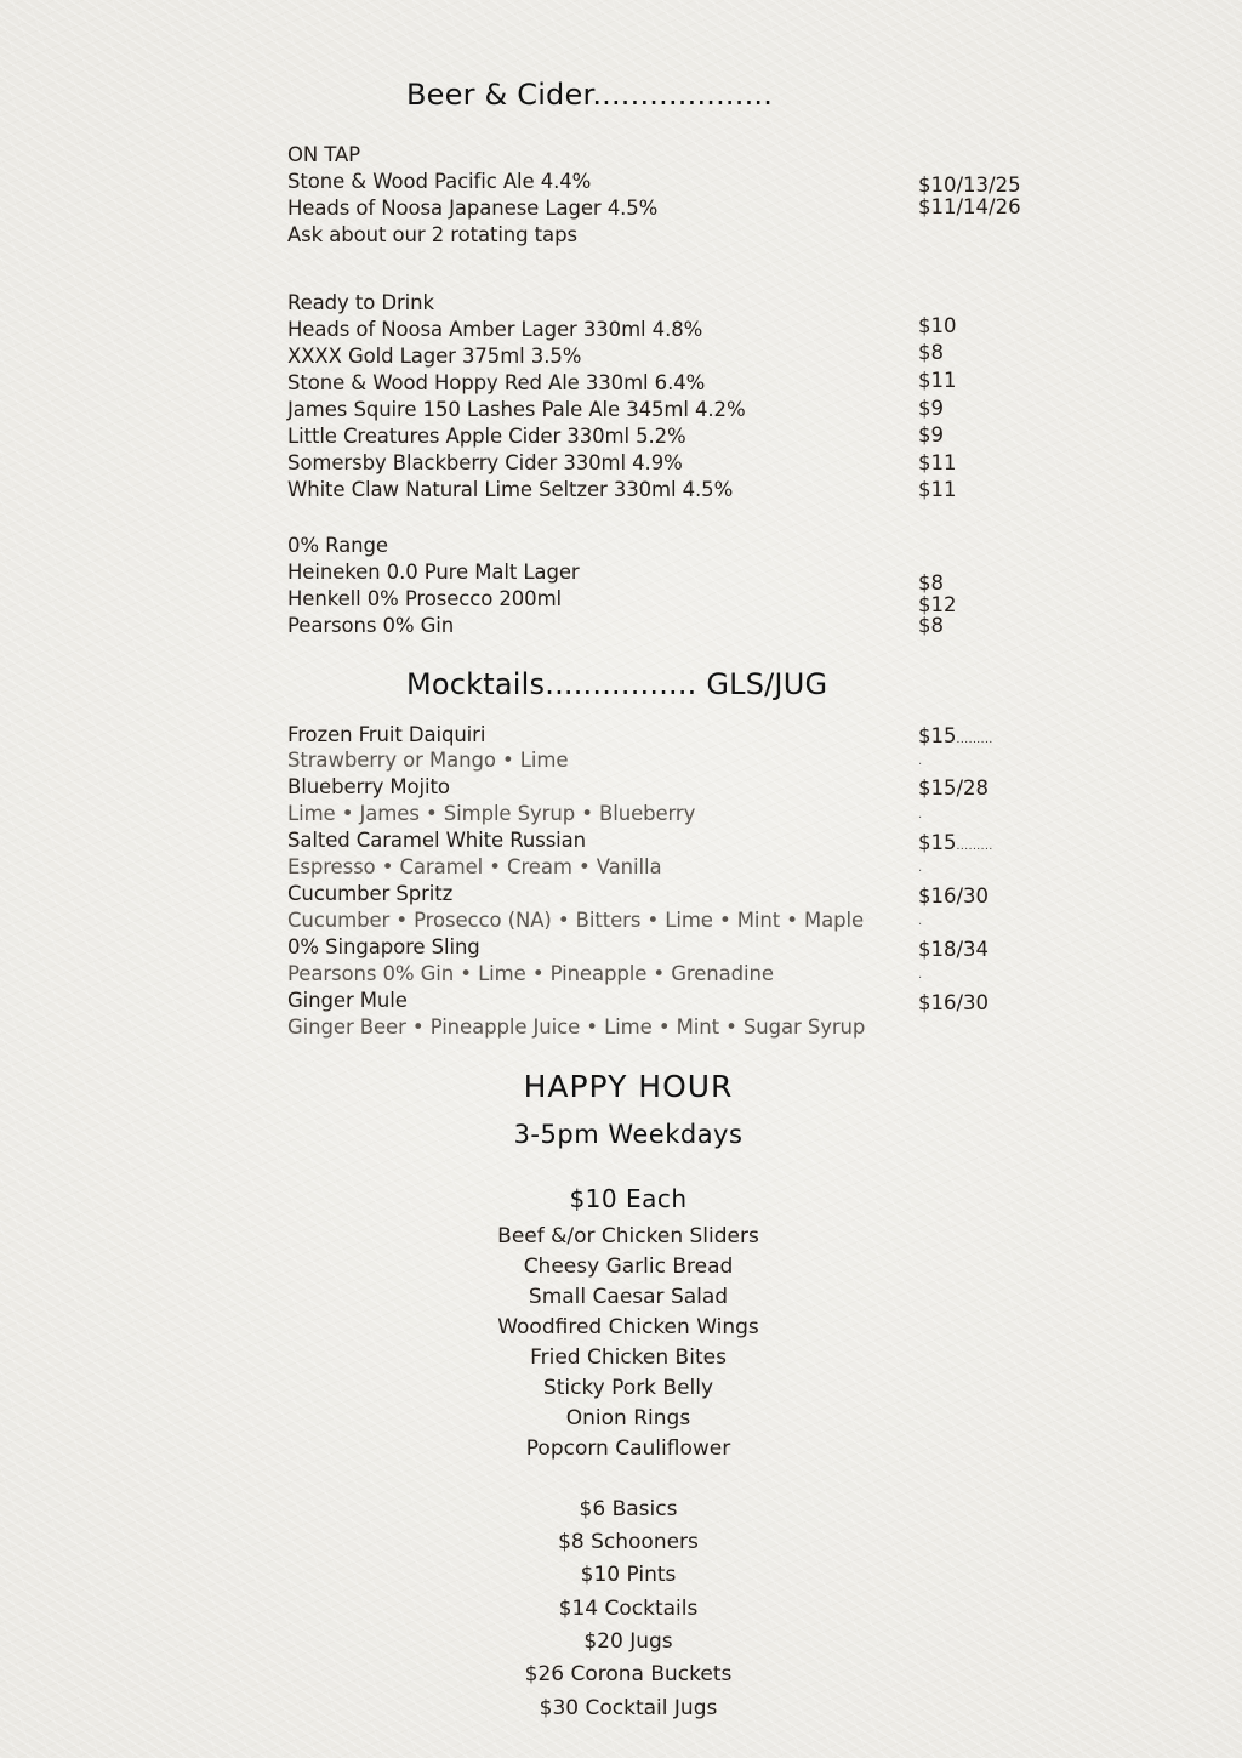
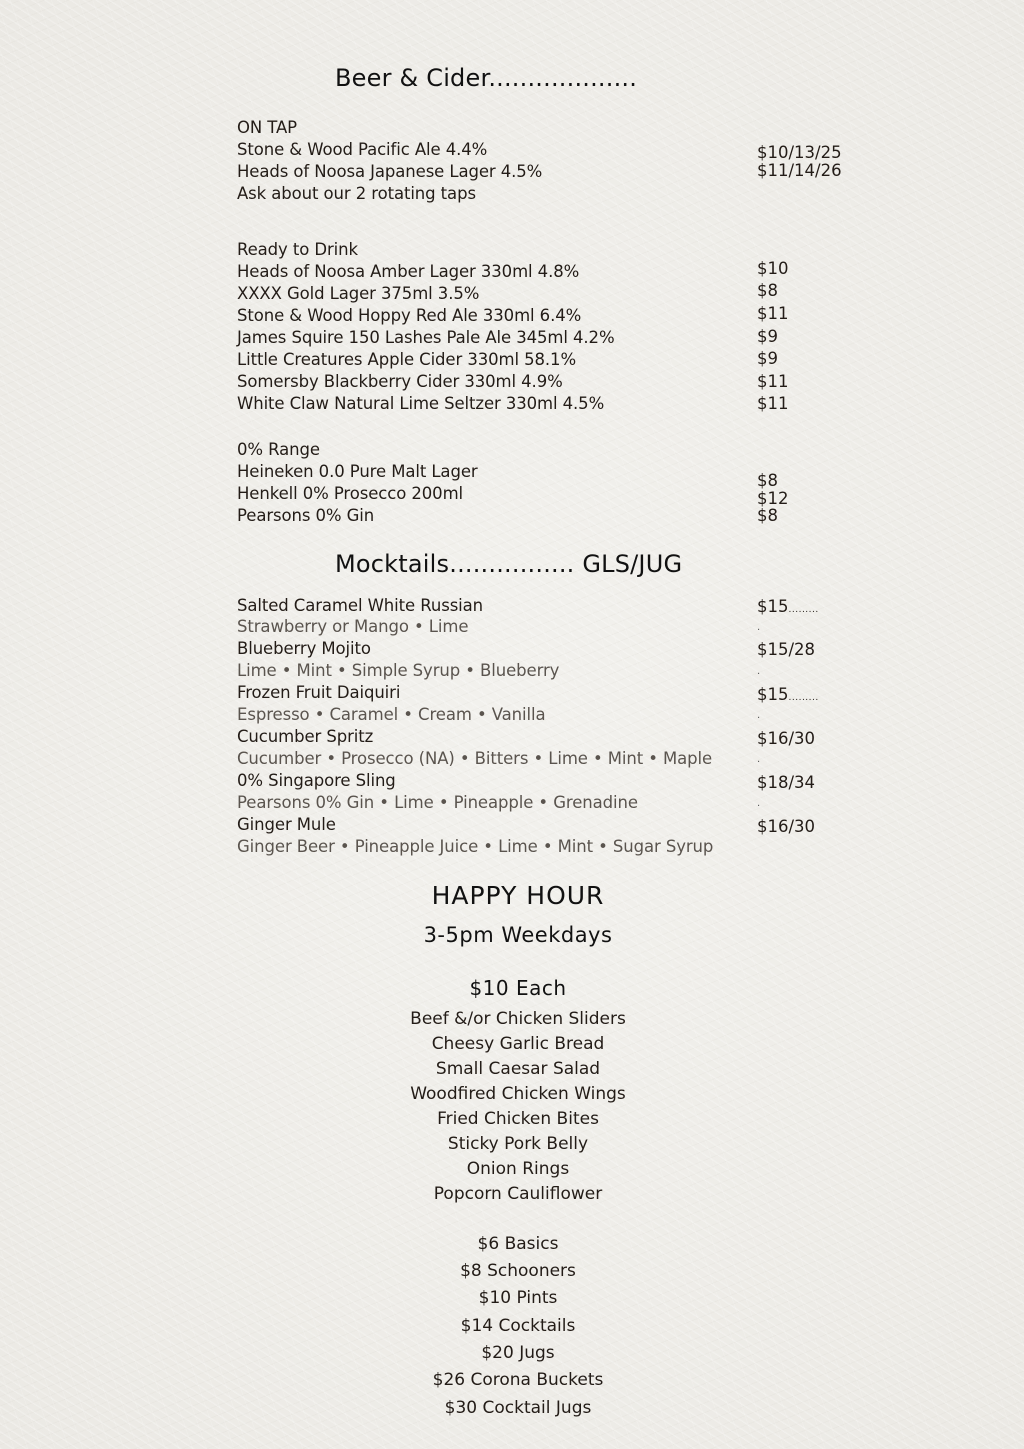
  Beer & Cider...................
  ON TAP
  Stone & Wood Pacific Ale 4.4%
  $10/13/25
  Heads of Noosa Japanese Lager 4.5%
  $11/14/26
  Ask about our 2 rotating taps
  Ready to Drink
  Heads of Noosa Amber Lager 330ml 4.8%
  $10
  XXXX Gold Lager 375ml 3.5%
  $8
  Stone & Wood Hoppy Red Ale 330ml 6.4%
  $11
  James Squire 150 Lashes Pale Ale 345ml 4.2%
  $9
- Little Creatures Apple Cider 330ml 5.2%
+ Little Creatures Apple Cider 330ml 58.1%
  $9
  Somersby Blackberry Cider 330ml 4.9%
  $11
  White Claw Natural Lime Seltzer 330ml 4.5%
  $11
  0% Range
  Heineken 0.0 Pure Malt Lager
  $8
  Henkell 0% Prosecco 200ml
  $12
  Pearsons 0% Gin
  $8
  Mocktails................ GLS/JUG
- Frozen Fruit Daiquiri
+ Salted Caramel White Russian
  $15.........
  Strawberry or Mango • Lime
  .
  Blueberry Mojito
  $15/28
- Lime • James • Simple Syrup • Blueberry
+ Lime • Mint • Simple Syrup • Blueberry
  .
- Salted Caramel White Russian
+ Frozen Fruit Daiquiri
  $15.........
  Espresso • Caramel • Cream • Vanilla
  .
  Cucumber Spritz
  $16/30
  Cucumber • Prosecco (NA) • Bitters • Lime • Mint • Maple
  .
  0% Singapore Sling
  $18/34
  Pearsons 0% Gin • Lime • Pineapple • Grenadine
  .
  Ginger Mule
  $16/30
  Ginger Beer • Pineapple Juice • Lime • Mint • Sugar Syrup
  HAPPY HOUR
  3-5pm Weekdays
  $10 Each
  Beef &/or Chicken Sliders
  Cheesy Garlic Bread
  Small Caesar Salad
  Woodfired Chicken Wings
  Fried Chicken Bites
  Sticky Pork Belly
  Onion Rings
  Popcorn Cauliflower
  $6 Basics
  $8 Schooners
  $10 Pints
  $14 Cocktails
  $20 Jugs
  $26 Corona Buckets
  $30 Cocktail Jugs
